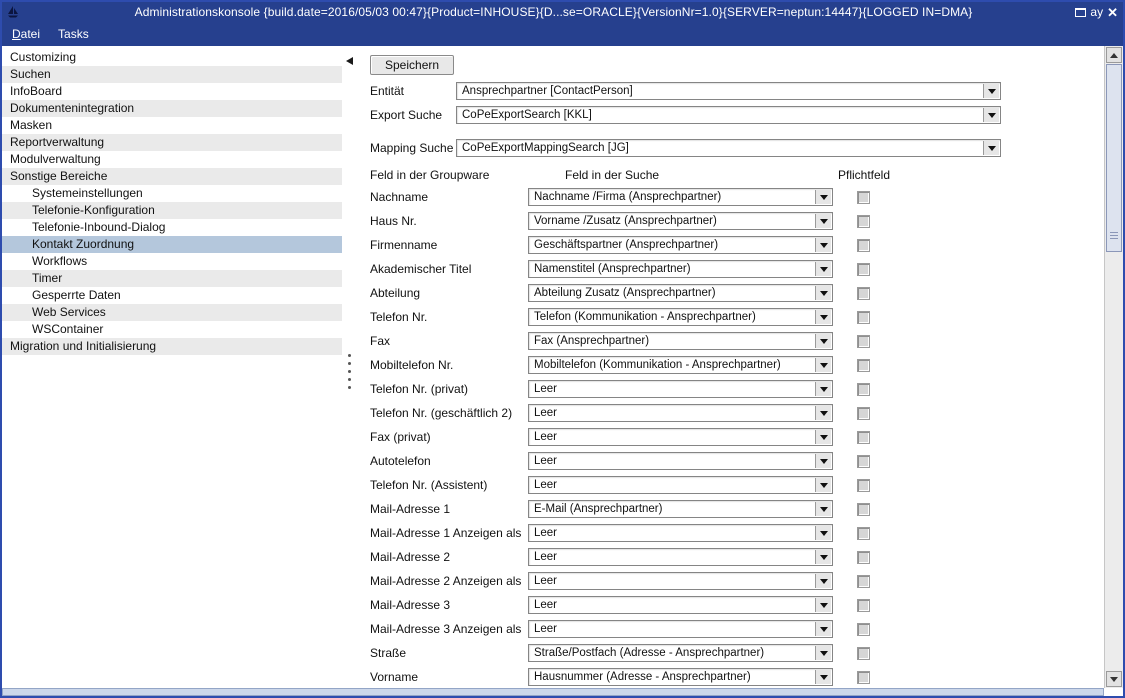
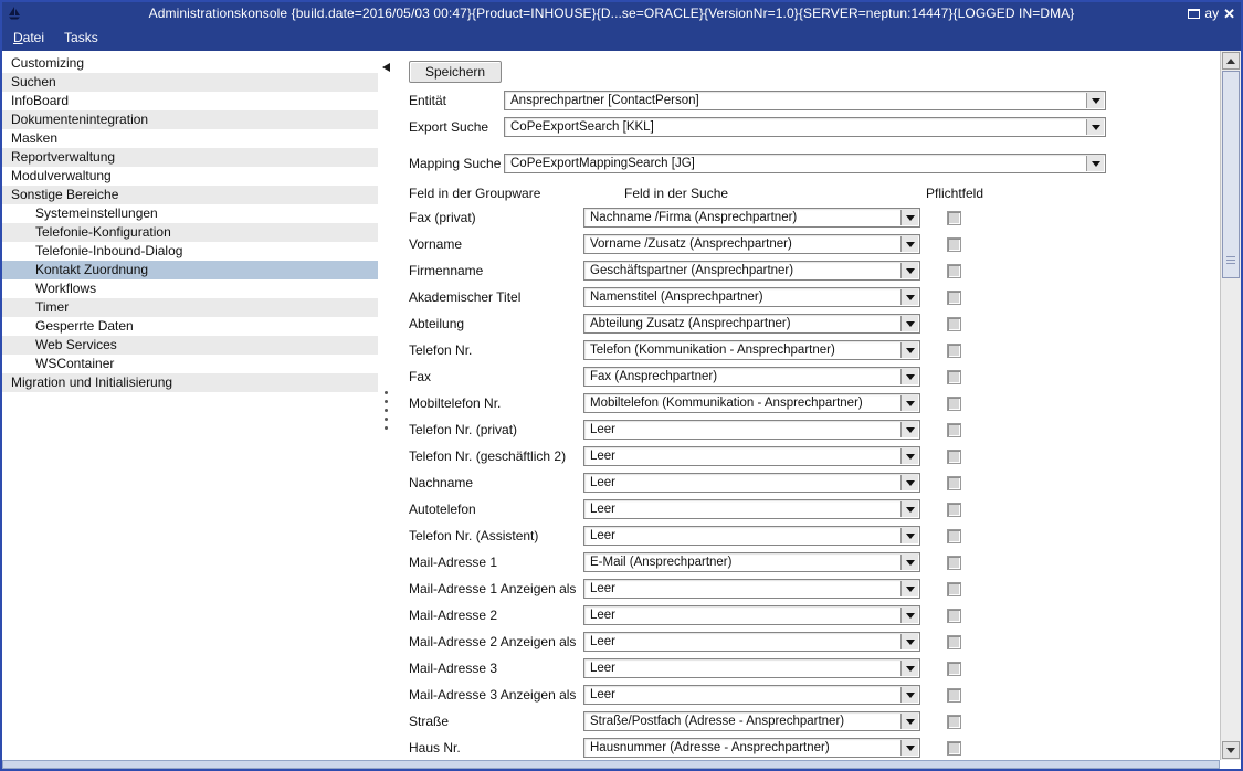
  Administrationskonsole {build.date=2016/05/03 00:47}{Product=INHOUSE}{D...se=ORACLE}{VersionNr=1.0}{SERVER=neptun:14447}{LOGGED IN=DMA}
  ay
  ✕
  Datei
  Tasks
  Customizing
  Suchen
  InfoBoard
  Dokumentenintegration
  Masken
  Reportverwaltung
  Modulverwaltung
  Sonstige Bereiche
  Systemeinstellungen
  Telefonie-Konfiguration
  Telefonie-Inbound-Dialog
  Kontakt Zuordnung
  Workflows
  Timer
  Gesperrte Daten
  Web Services
  WSContainer
  Migration und Initialisierung
  Speichern
  Entität
  Ansprechpartner [ContactPerson]
  Export Suche
  CoPeExportSearch [KKL]
  Mapping Suche
  CoPeExportMappingSearch [JG]
  Feld in der Groupware
  Feld in der Suche
  Pflichtfeld
- Nachname
+ Fax (privat)
  Nachname /Firma (Ansprechpartner)
- Haus Nr.
+ Vorname
  Vorname /Zusatz (Ansprechpartner)
  Firmenname
  Geschäftspartner (Ansprechpartner)
  Akademischer Titel
  Namenstitel (Ansprechpartner)
  Abteilung
  Abteilung Zusatz (Ansprechpartner)
  Telefon Nr.
  Telefon (Kommunikation - Ansprechpartner)
  Fax
  Fax (Ansprechpartner)
  Mobiltelefon Nr.
  Mobiltelefon (Kommunikation - Ansprechpartner)
  Telefon Nr. (privat)
  Leer
  Telefon Nr. (geschäftlich 2)
  Leer
- Fax (privat)
+ Nachname
  Leer
  Autotelefon
  Leer
  Telefon Nr. (Assistent)
  Leer
  Mail-Adresse 1
  E-Mail (Ansprechpartner)
  Mail-Adresse 1 Anzeigen als
  Leer
  Mail-Adresse 2
  Leer
  Mail-Adresse 2 Anzeigen als
  Leer
  Mail-Adresse 3
  Leer
  Mail-Adresse 3 Anzeigen als
  Leer
  Straße
  Straße/Postfach (Adresse - Ansprechpartner)
- Vorname
+ Haus Nr.
  Hausnummer (Adresse - Ansprechpartner)
